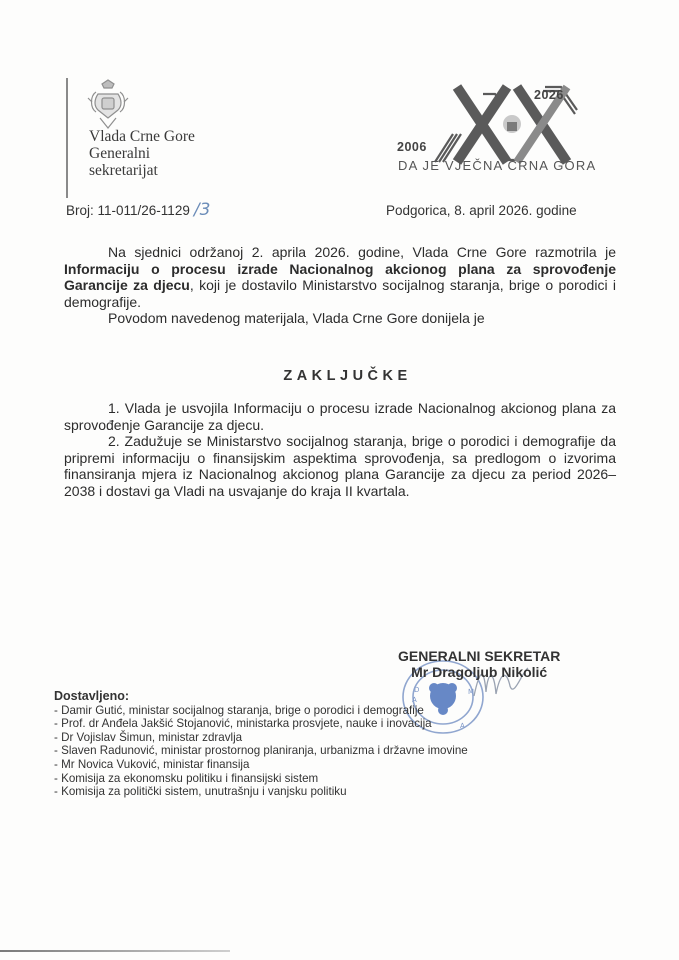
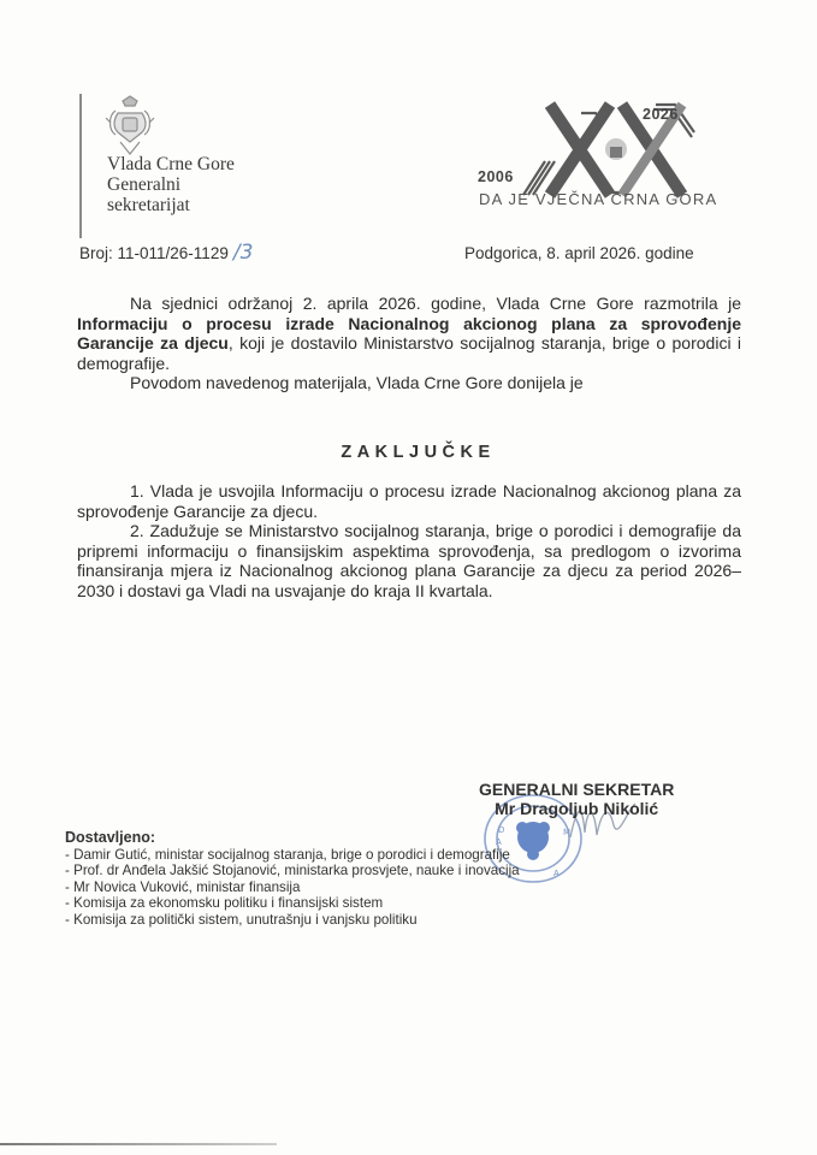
  Vlada Crne Gore
  Generalni
  sekretarijat
  2026
  2006
  DA JE VJEČNA CRNA GORA
  Broj: 11-011/26-1129 /3
  Podgorica, 8. april 2026. godine
  Na sjednici održanoj 2. aprila 2026. godine, Vlada Crne Gore razmotrila je Informaciju o procesu izrade Nacionalnog akcionog plana za sprovođenje Garancije za djecu, koji je dostavilo Ministarstvo socijalnog staranja, brige o porodici i demografije.
  Povodom navedenog materijala, Vlada Crne Gore donijela je
  ZAKLJUČKE
  1. Vlada je usvojila Informaciju o procesu izrade Nacionalnog akcionog plana za sprovođenje Garancije za djecu.
- 2. Zadužuje se Ministarstvo socijalnog staranja, brige o porodici i demografije da pripremi informaciju o finansijskim aspektima sprovođenja, sa predlogom o izvorima finansiranja mjera iz Nacionalnog akcionog plana Garancije za djecu za period 2026–2038 i dostavi ga Vladi na usvajanje do kraja II kvartala.
+ 2. Zadužuje se Ministarstvo socijalnog staranja, brige o porodici i demografije da pripremi informaciju o finansijskim aspektima sprovođenja, sa predlogom o izvorima finansiranja mjera iz Nacionalnog akcionog plana Garancije za djecu za period 2026–2030 i dostavi ga Vladi na usvajanje do kraja II kvartala.
  A
  D
  M
  A
  GENERALNI SEKRETAR
  Mr Dragoljub Nikolić
  Dostavljeno:
  - Damir Gutić, ministar socijalnog staranja, brige o porodici i demografije
  - Prof. dr Anđela Jakšić Stojanović, ministarka prosvjete, nauke i inovacija
- - Dr Vojislav Šimun, ministar zdravlja
- - Slaven Radunović, ministar prostornog planiranja, urbanizma i državne imovine
  - Mr Novica Vuković, ministar finansija
  - Komisija za ekonomsku politiku i finansijski sistem
  - Komisija za politički sistem, unutrašnju i vanjsku politiku
